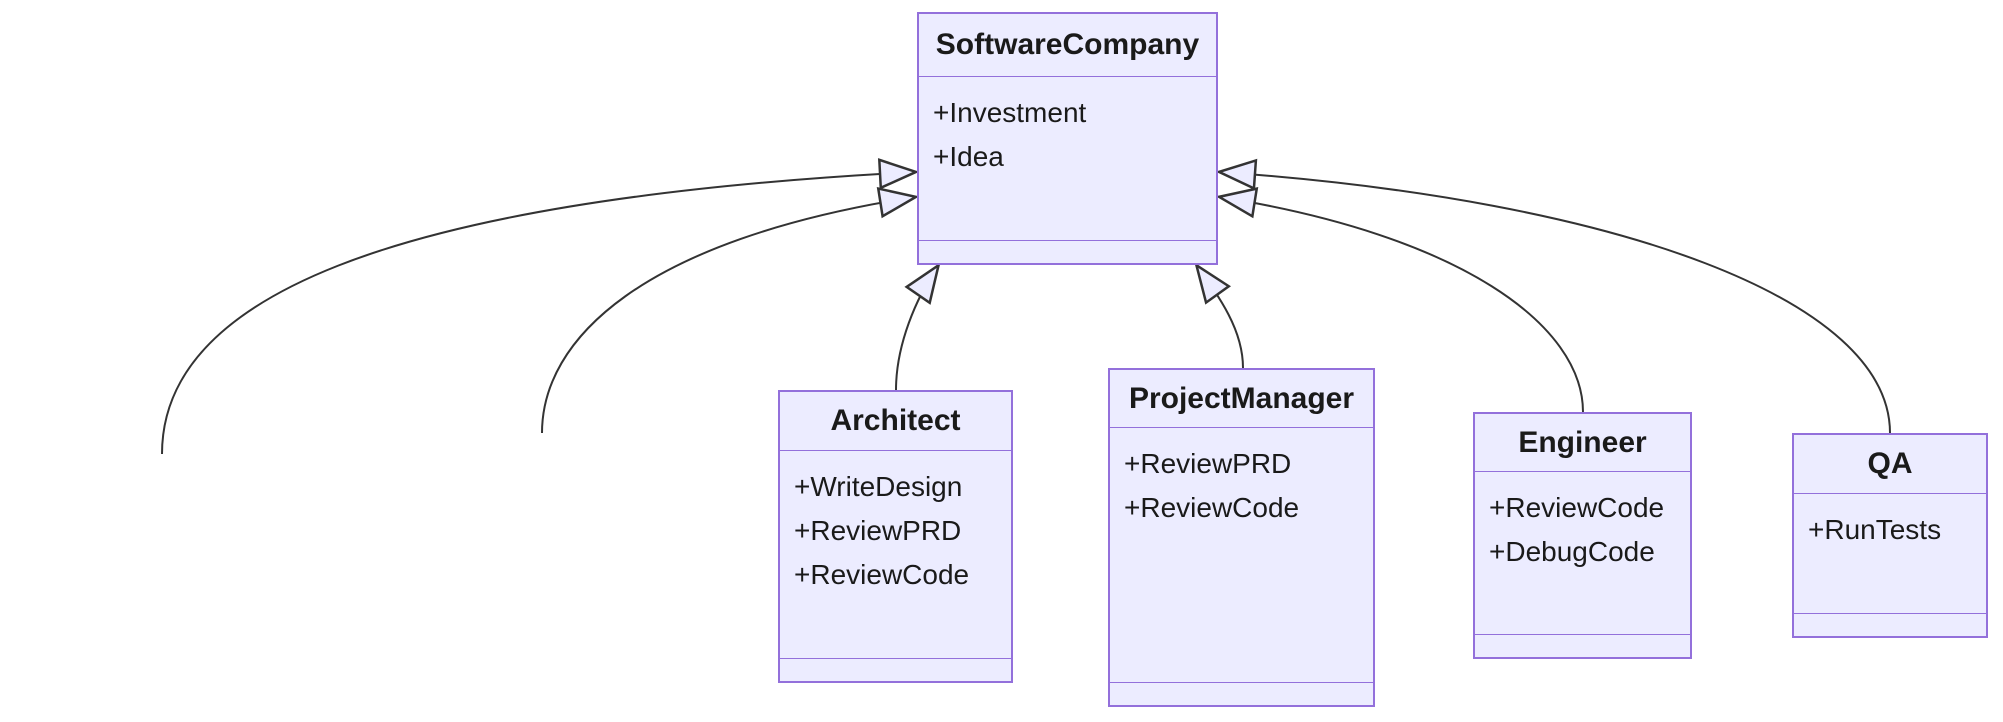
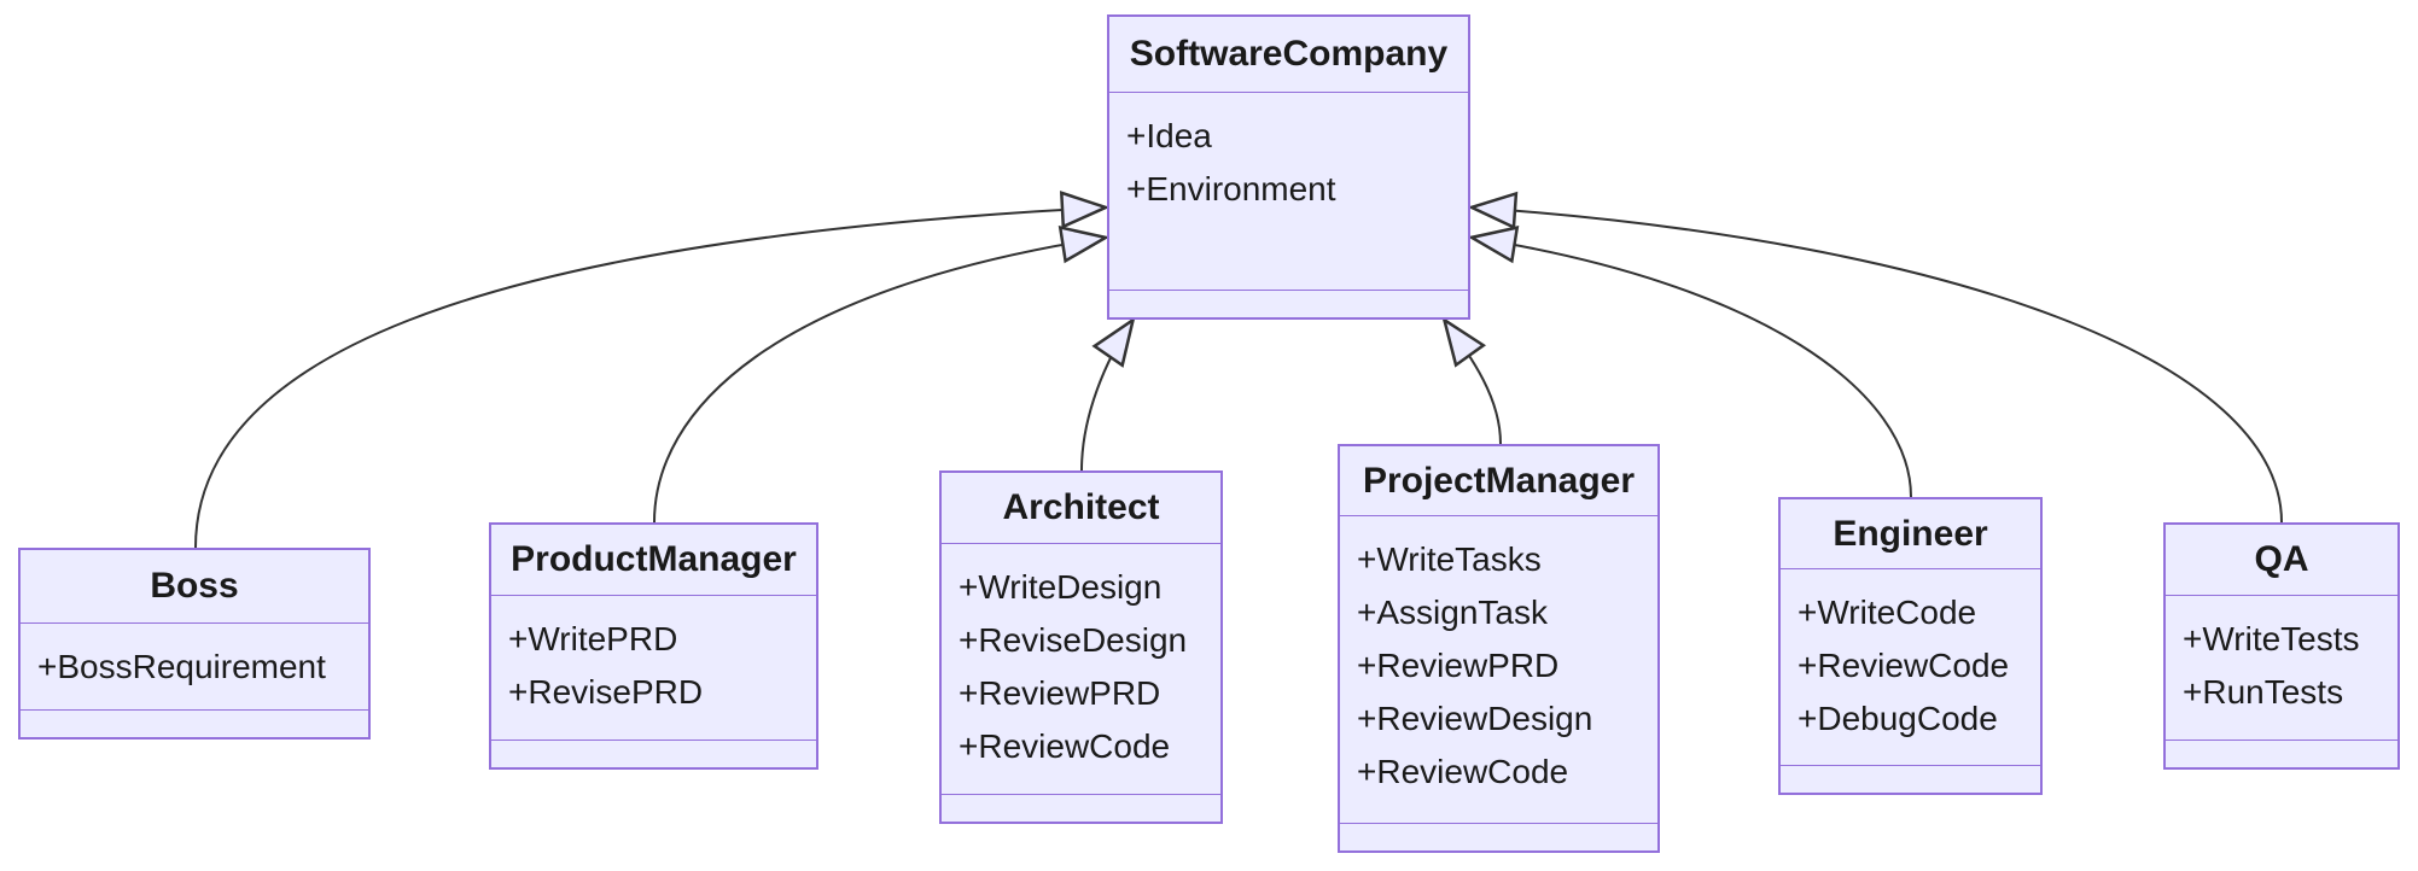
  SoftwareCompany
- +Investment
  +Idea
+ +Environment
+ Boss
+ +BossRequirement
+ ProductManager
+ +WritePRD
+ +RevisePRD
  Architect
  +WriteDesign
+ +ReviseDesign
  +ReviewPRD
  +ReviewCode
  ProjectManager
+ +WriteTasks
+ +AssignTask
  +ReviewPRD
+ +ReviewDesign
  +ReviewCode
  Engineer
+ +WriteCode
  +ReviewCode
  +DebugCode
  QA
+ +WriteTests
  +RunTests
